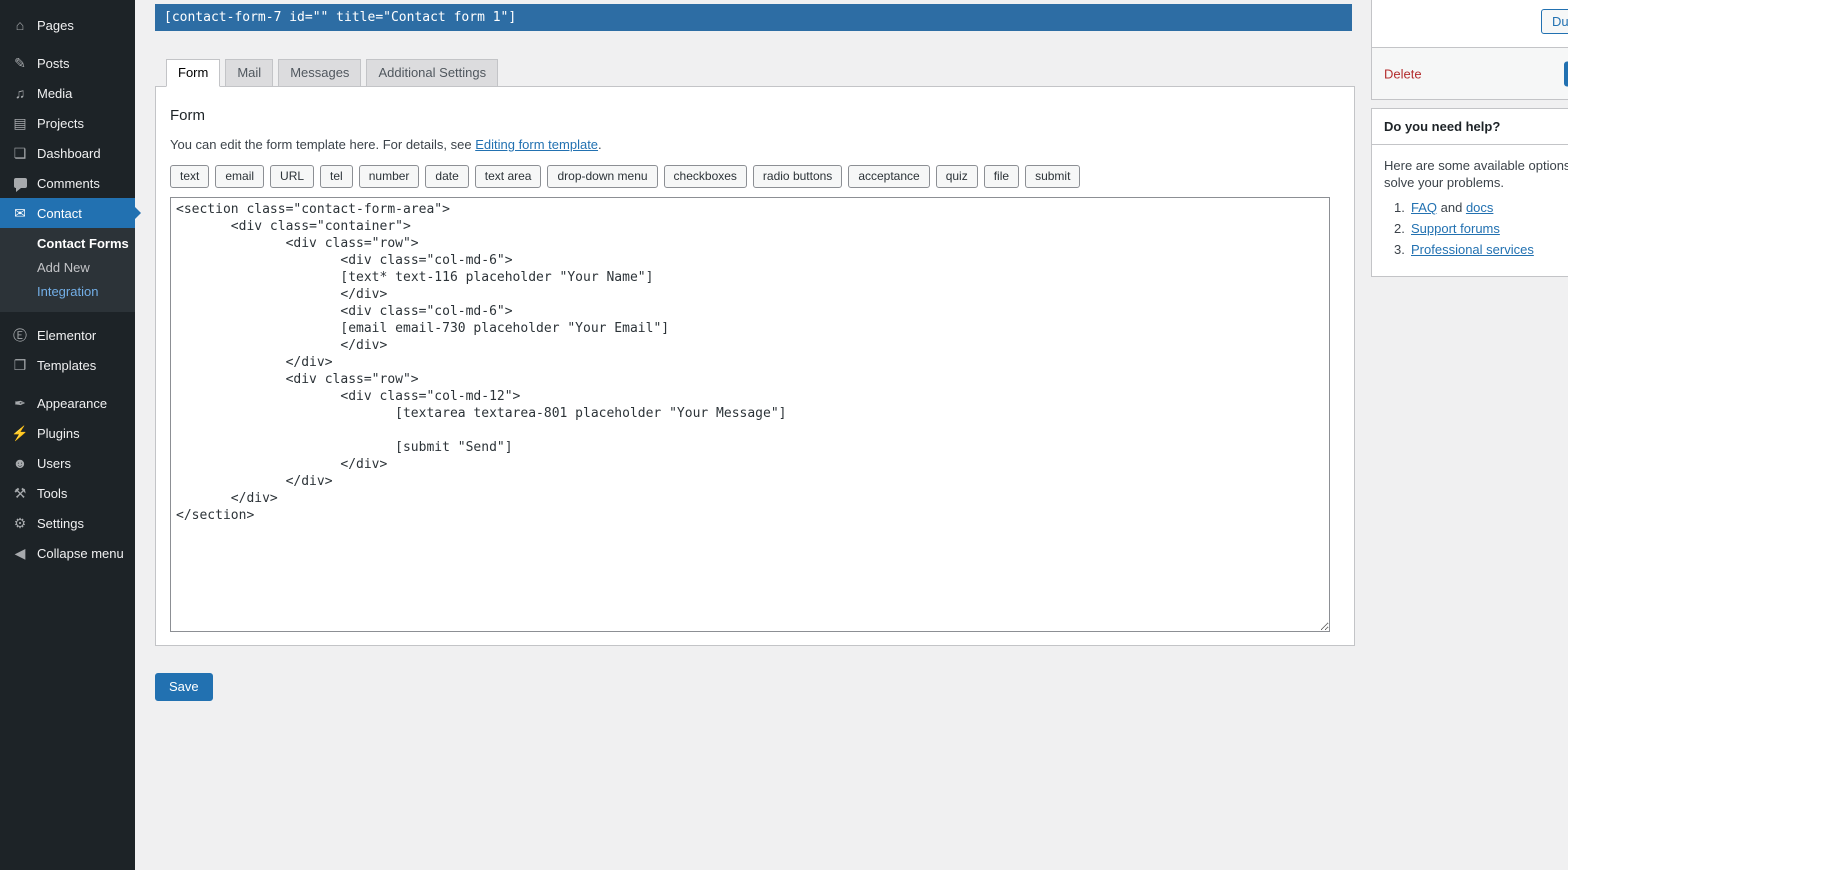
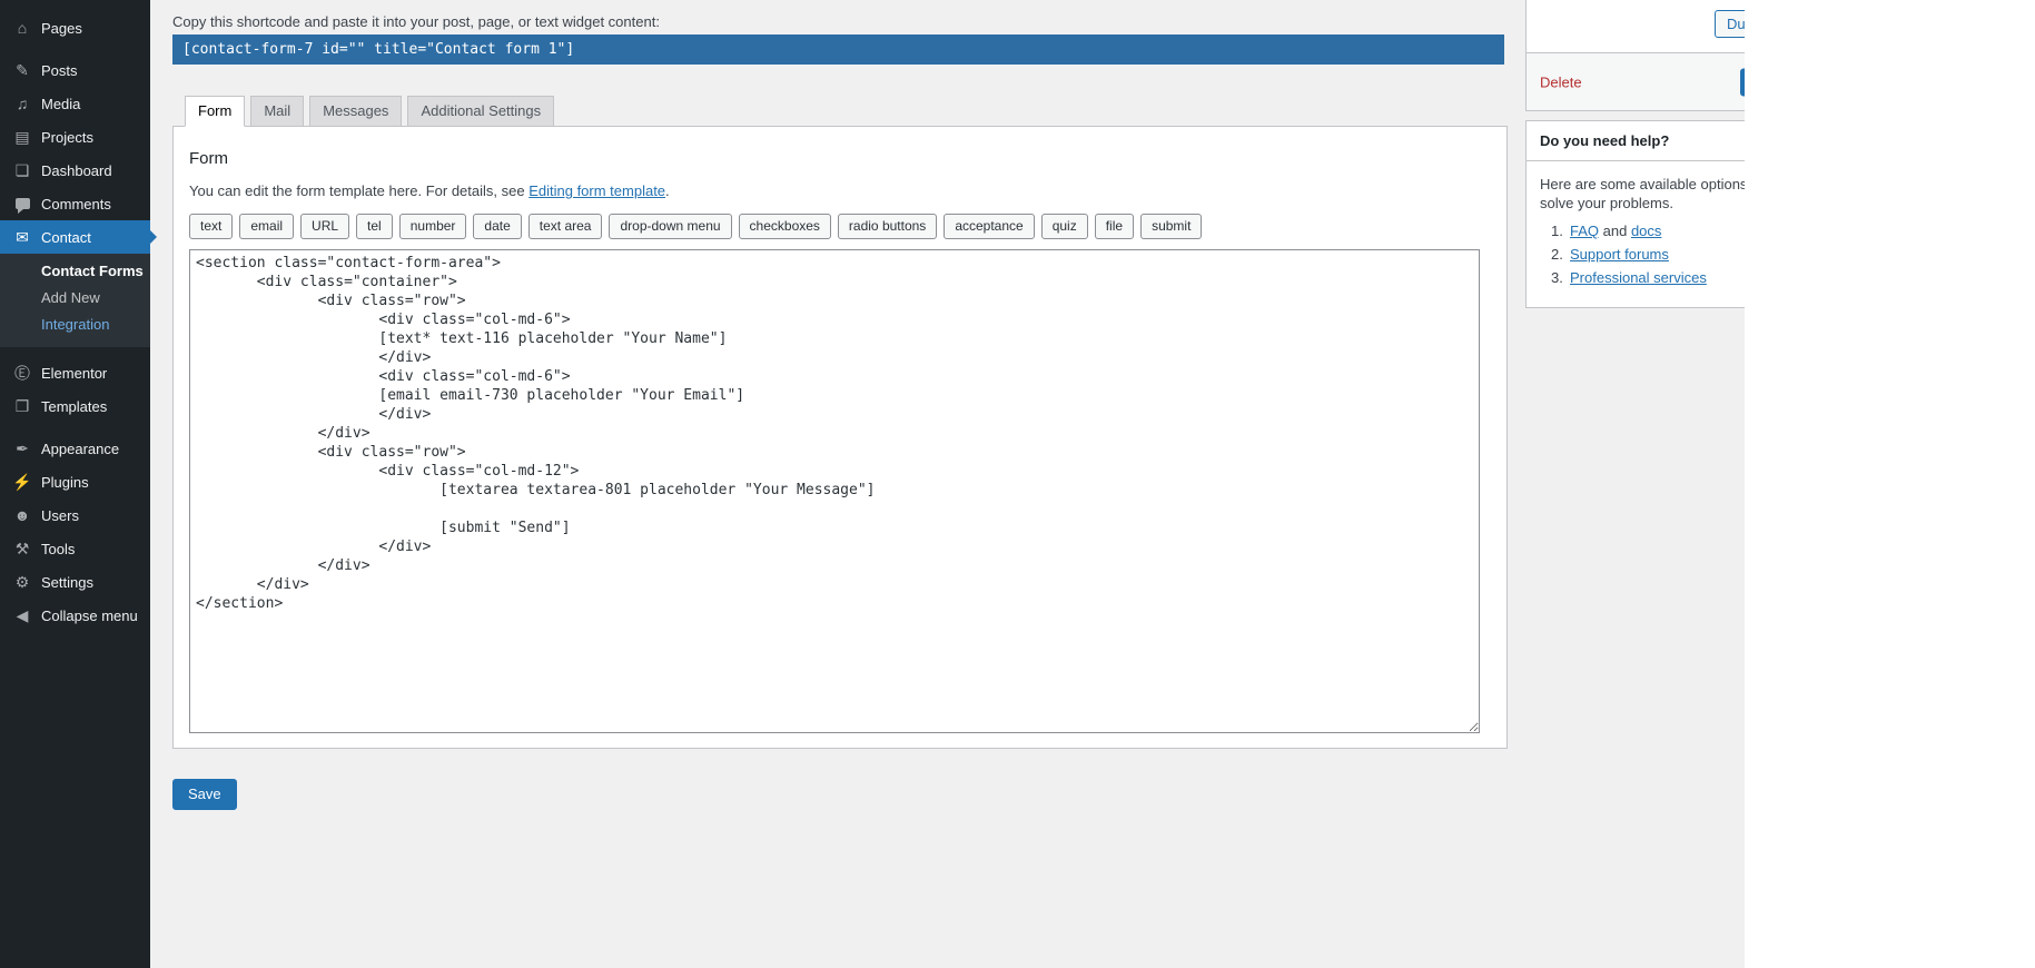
  ⌂
  Pages
  ✎
  Posts
  ♫
  Media
  ▤
  Projects
  ❏
  Dashboard
  Comments
  ✉
  Contact
  Contact Forms
  Add New
  Integration
  Ⓔ
  Elementor
  ❐
  Templates
  ✒
  Appearance
  ⚡
  Plugins
  ☻
  Users
  ⚒
  Tools
  ⚙
  Settings
  ◀
  Collapse menu
+ Copy this shortcode and paste it into your post, page, or text widget content:
  [contact-form-7 id="" title="Contact form 1"]
  Form
  Mail
  Messages
  Additional Settings
  Form
  You can edit the form template here. For details, see Editing form template.
  text
  email
  URL
  tel
  number
  date
  text area
  drop-down menu
  checkboxes
  radio buttons
  acceptance
  quiz
  file
  submit
  <section class="contact-form-area">
  <div class="container">
  <div class="row">
  <div class="col-md-6">
  [text* text-116 placeholder "Your Name"]
  <div class="col-md-6">
  [email email-730 placeholder "Your Email"]
  <div class="row">
  <div class="col-md-12">
  [textarea textarea-801 placeholder "Your Message"]
  </section>
  Save
  Delete
  Do you need help?
  Here are some available options solve your problems.
  1.
  FAQ and docs
  2.
  Support forums
  3.
  Professional services
